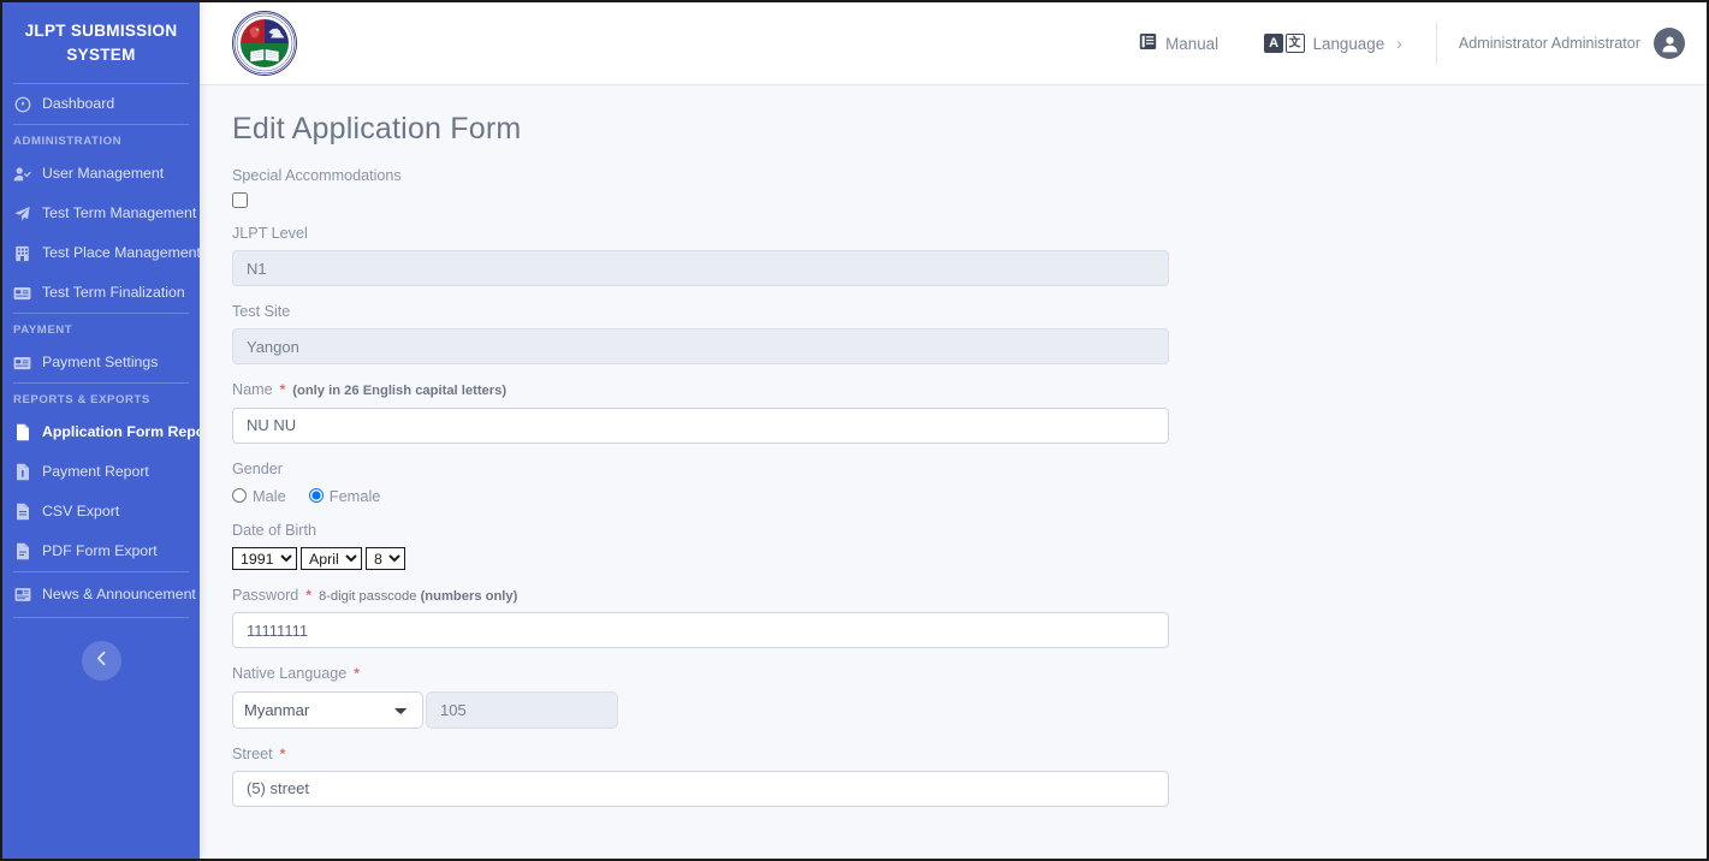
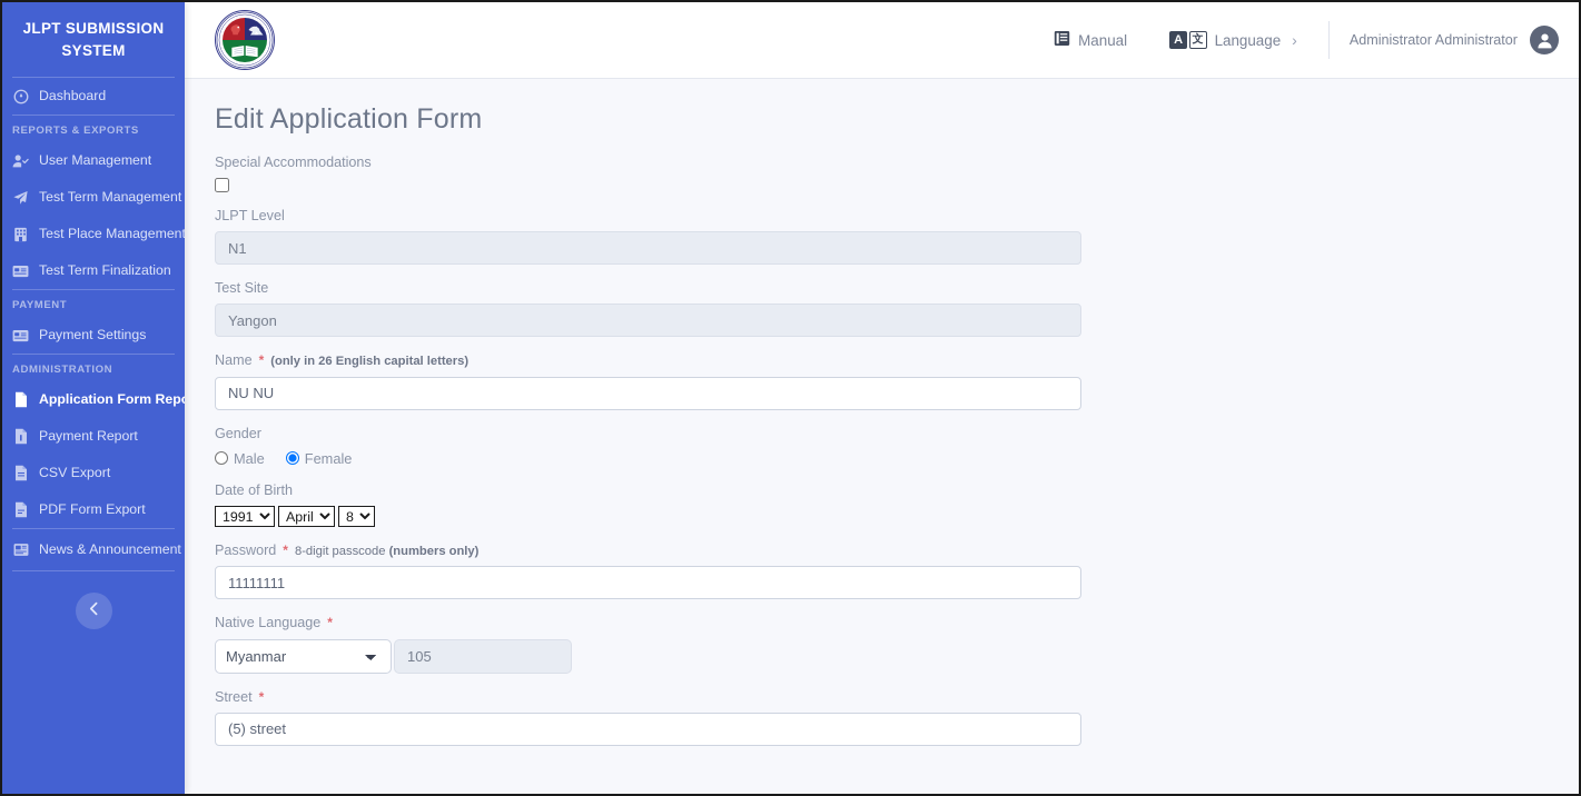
  JLPT SUBMISSION SYSTEM
  Dashboard
- ADMINISTRATION
+ REPORTS & EXPORTS
  User Management
  Test Term Management
  Test Place Management
  Test Term Finalization
  PAYMENT
  Payment Settings
- REPORTS & EXPORTS
+ ADMINISTRATION
  Application Form Rep
  Payment Report
  CSV Export
  PDF Form Export
  News & Announcement
  Manual
  A
  文
  Language
  ›
  Administrator Administrator
  Edit Application Form
  Special Accommodations
  JLPT Level
  N1
  Test Site
  Yangon
  Name
  *
  (only in 26 English capital letters)
  NU NU
  Gender
  Male
  Female
  Date of Birth
  1991
  April
  8
  Password
  *
  8-digit passcode (numbers only)
  11111111
  Native Language
  *
  Myanmar
  105
  Street
  *
  (5) street
